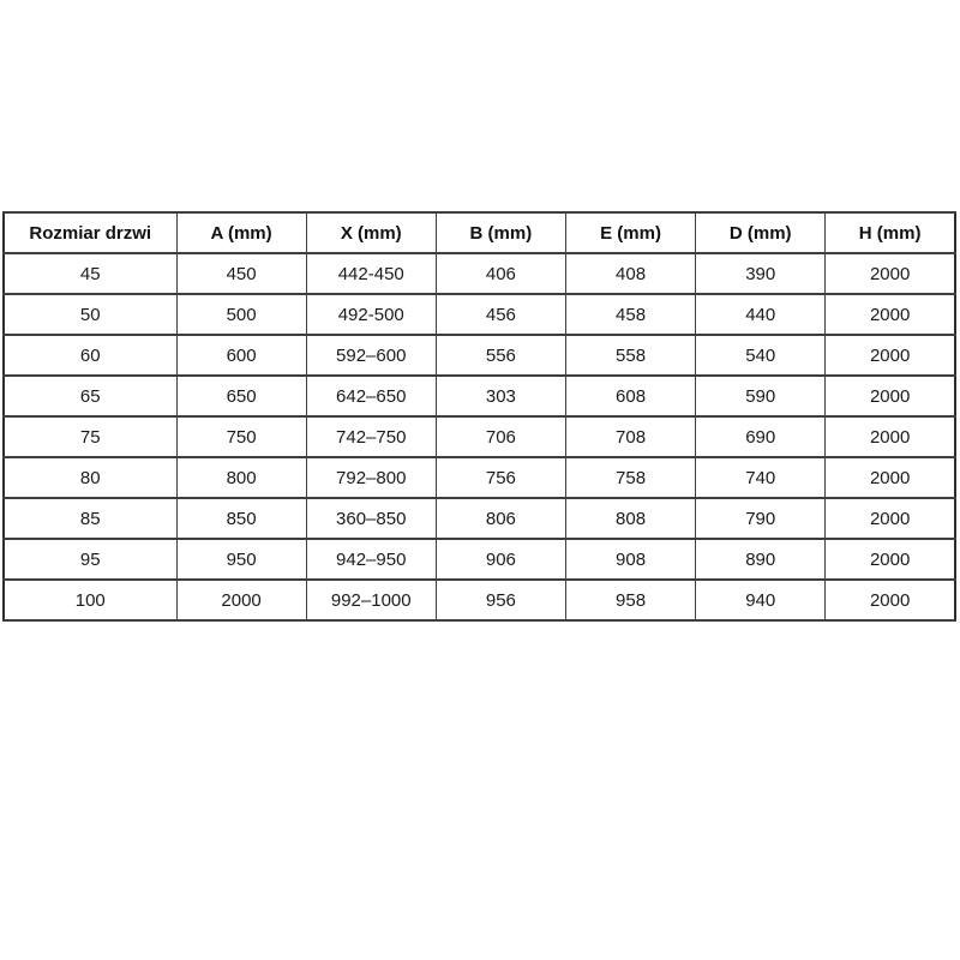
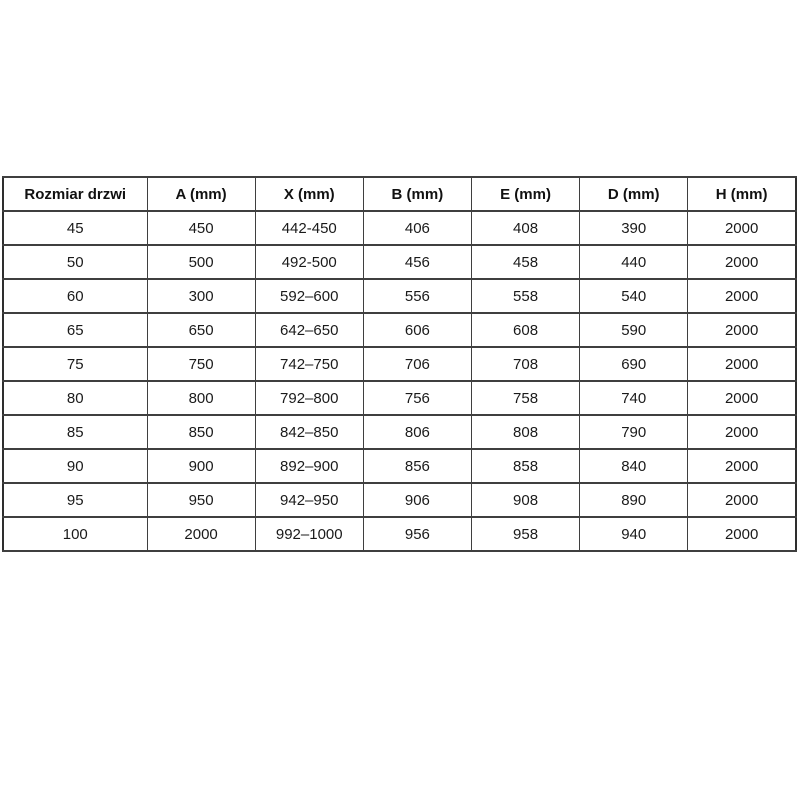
  Rozmiar drzwi	A (mm)	X (mm)	B (mm)	E (mm)	D (mm)	H (mm)
  45	450	442-450	406	408	390	2000
  50	500	492-500	456	458	440	2000
- 60	600	592–600	556	558	540	2000
+ 60	300	592–600	556	558	540	2000
- 65	650	642–650	303	608	590	2000
+ 65	650	642–650	606	608	590	2000
  75	750	742–750	706	708	690	2000
  80	800	792–800	756	758	740	2000
- 85	850	360–850	806	808	790	2000
+ 85	850	842–850	806	808	790	2000
+ 90	900	892–900	856	858	840	2000
  95	950	942–950	906	908	890	2000
  100	2000	992–1000	956	958	940	2000
